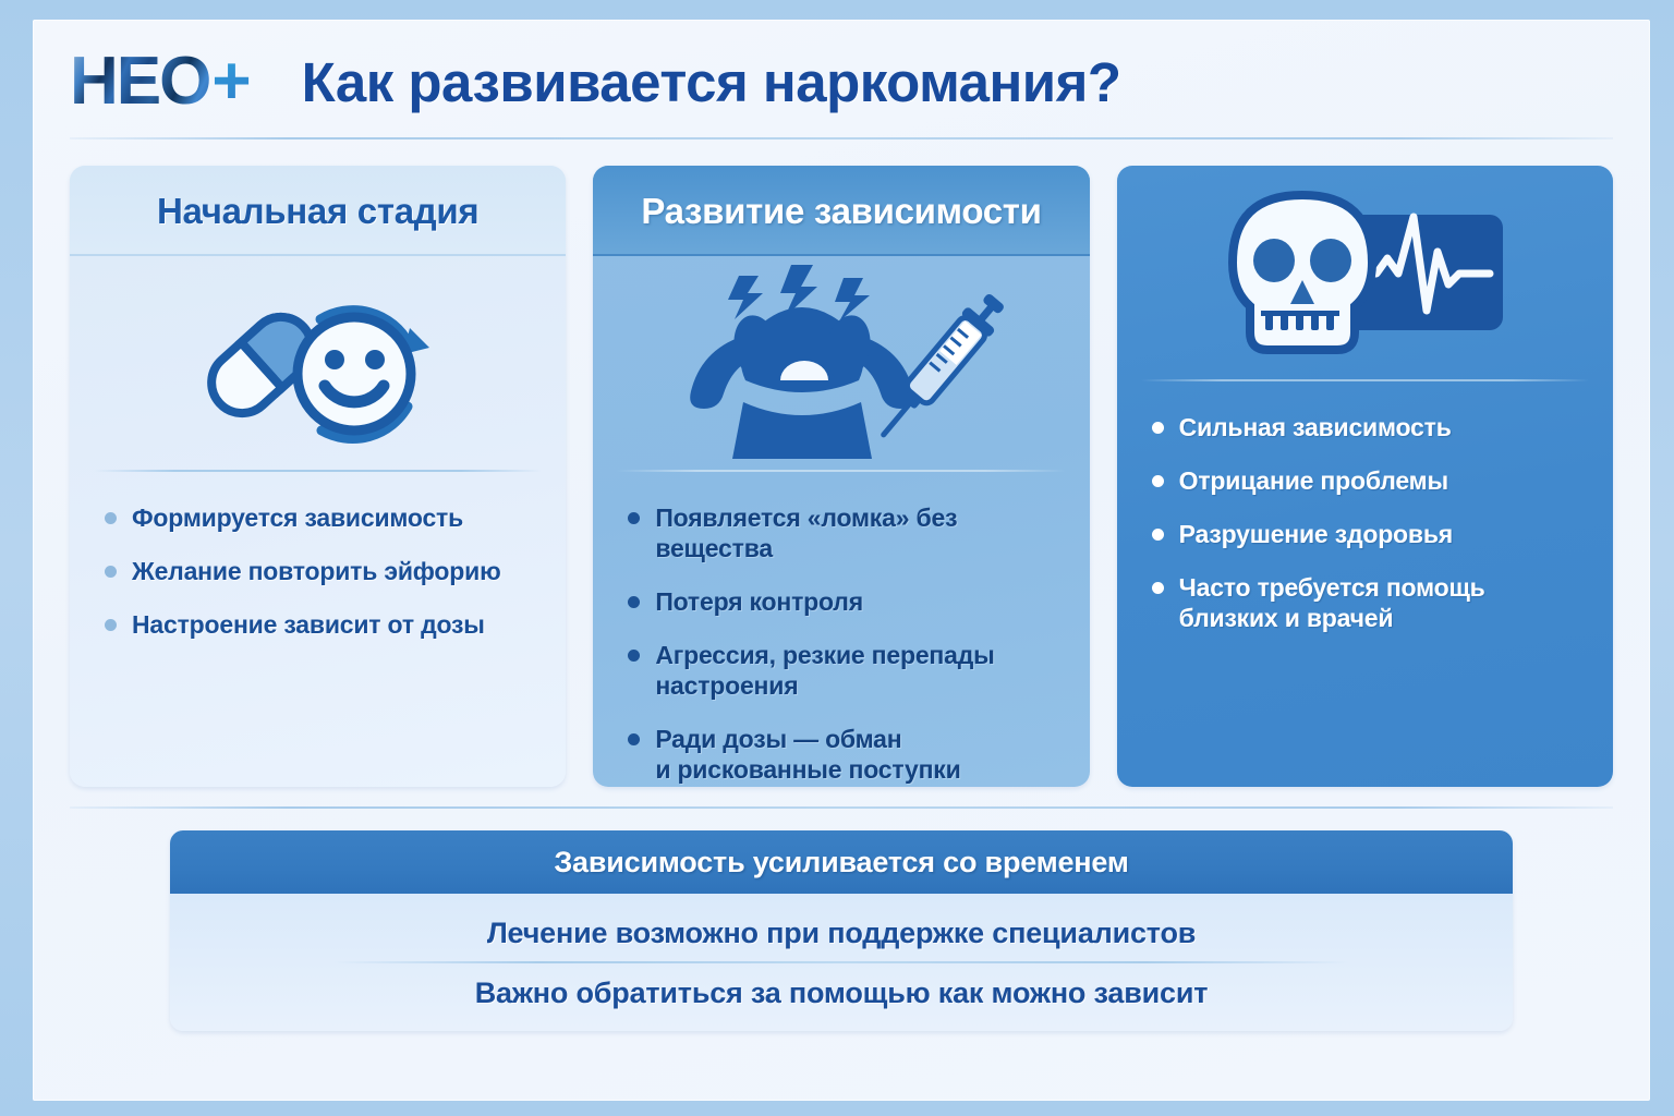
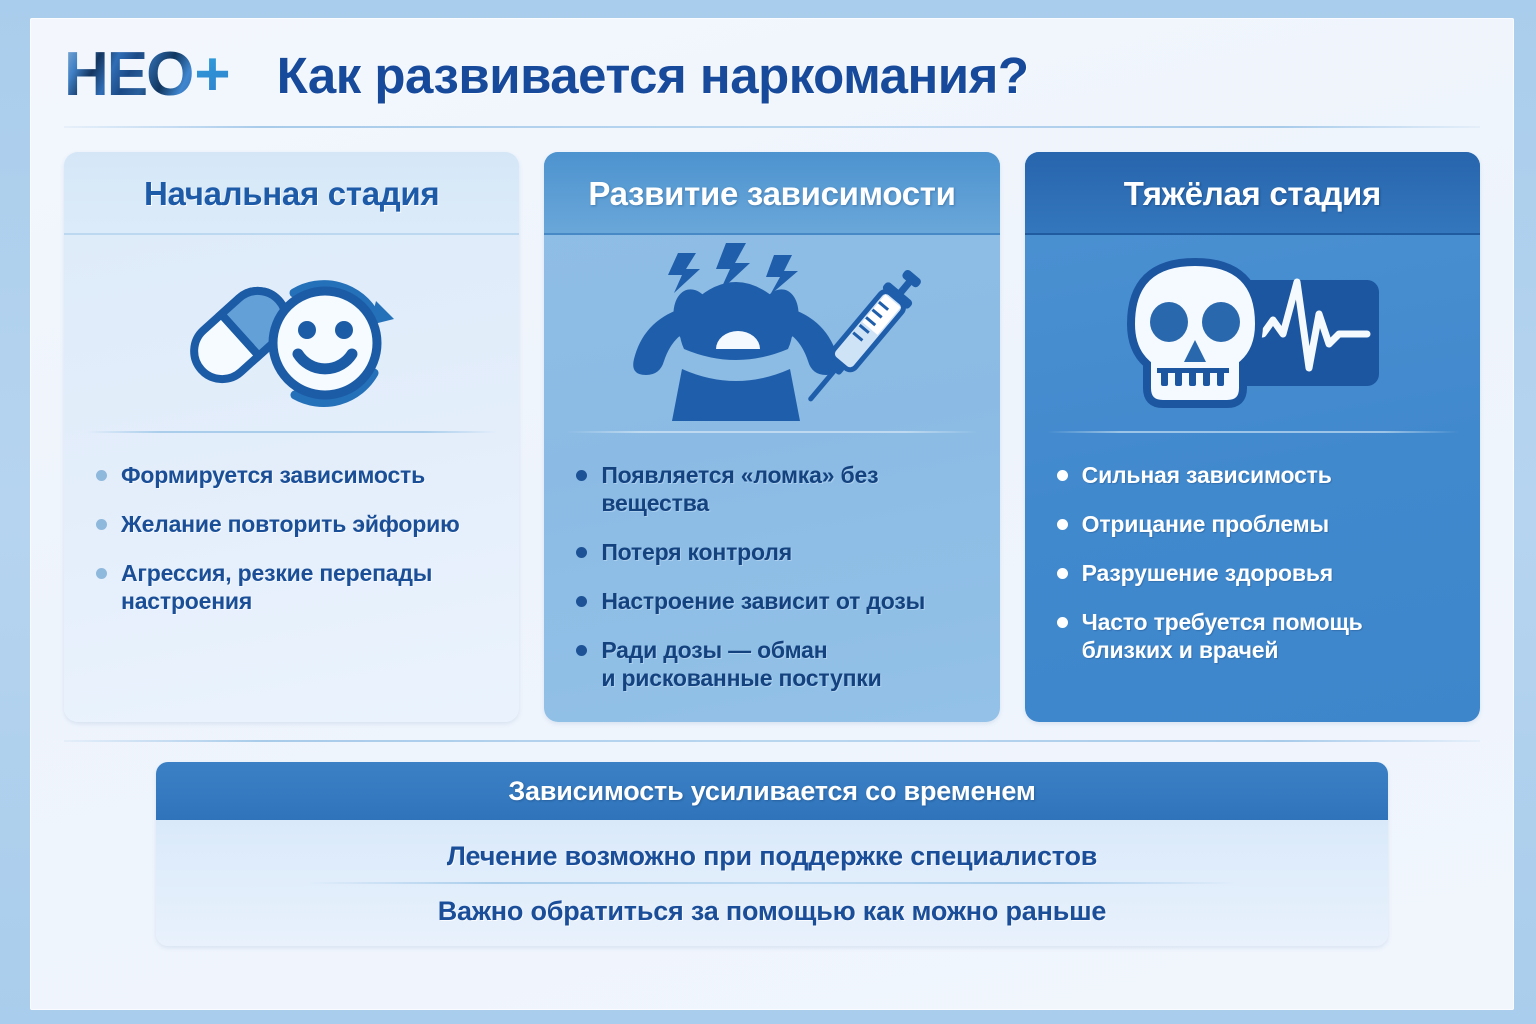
  НЕО
  +
  Как развивается наркомания?
  Начальная стадия
  Формируется зависимость
  Желание повторить эйфорию
- Настроение зависит от дозы
+ Агрессия, резкие перепады настроения
  Развитие зависимости
  Появляется «ломка» без вещества
  Потеря контроля
- Агрессия, резкие перепады настроения
+ Настроение зависит от дозы
  Ради дозы — обман
  и рискованные поступки
+ Тяжёлая стадия
  Сильная зависимость
  Отрицание проблемы
  Разрушение здоровья
  Часто требуется помощь
  близких и врачей
  Зависимость усиливается со временем
  Лечение возможно при поддержке специалистов
- Важно обратиться за помощью как можно зависит
+ Важно обратиться за помощью как можно раньше
